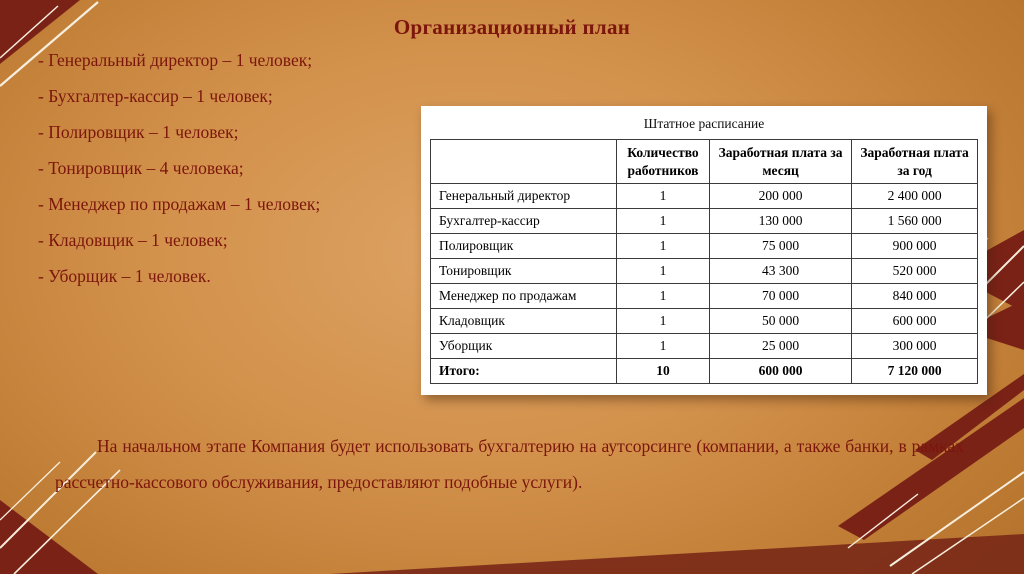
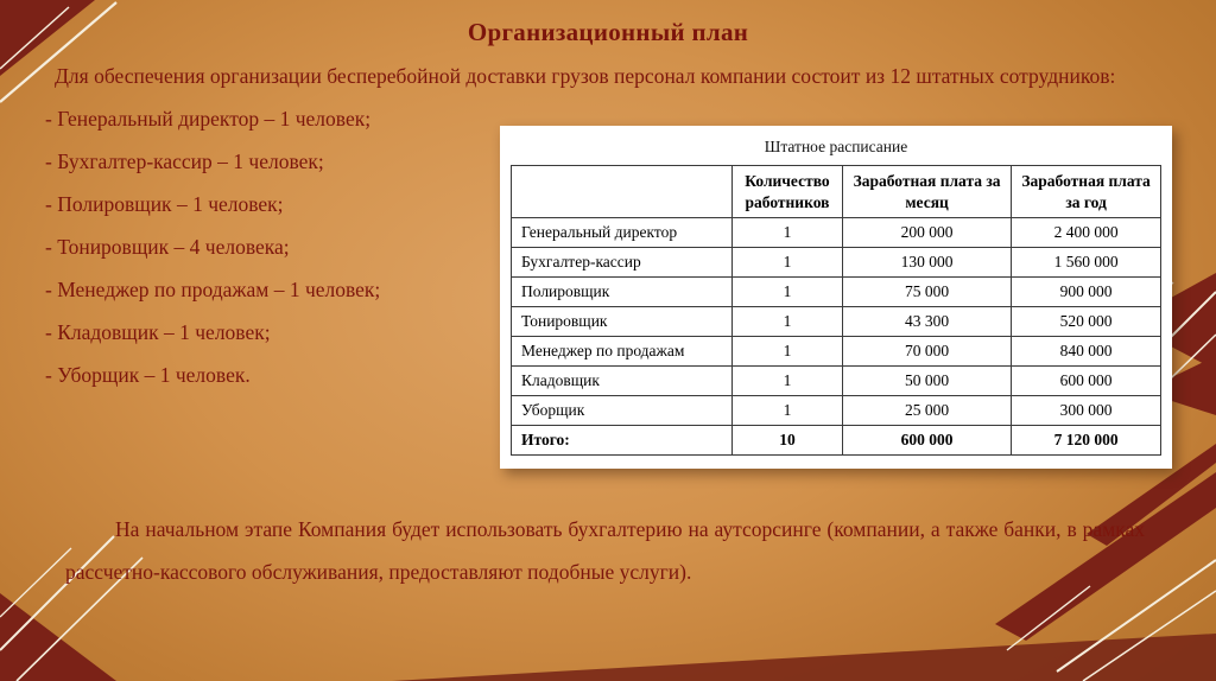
  Организационный план
+ Для обеспечения организации бесперебойной доставки грузов персонал компании состоит из 12 штатных сотрудников:
  - Генеральный директор – 1 человек;
  - Бухгалтер-кассир – 1 человек;
  - Полировщик – 1 человек;
  - Тонировщик – 4 человека;
  - Менеджер по продажам – 1 человек;
  - Кладовщик – 1 человек;
  - Уборщик – 1 человек.
  Штатное расписание
  	Количество работников	Заработная плата за месяц	Заработная плата за год
  Генеральный директор	1	200 000	2 400 000
  Бухгалтер-кассир	1	130 000	1 560 000
  Полировщик	1	75 000	900 000
  Тонировщик	1	43 300	520 000
  Менеджер по продажам	1	70 000	840 000
  Кладовщик	1	50 000	600 000
  Уборщик	1	25 000	300 000
  Итого:	10	600 000	7 120 000
  На начальном этапе Компания будет использовать бухгалтерию на аутсорсинге (компании, а также банки, в рамках рассчетно-кассового обслуживания, предоставляют подобные услуги).
